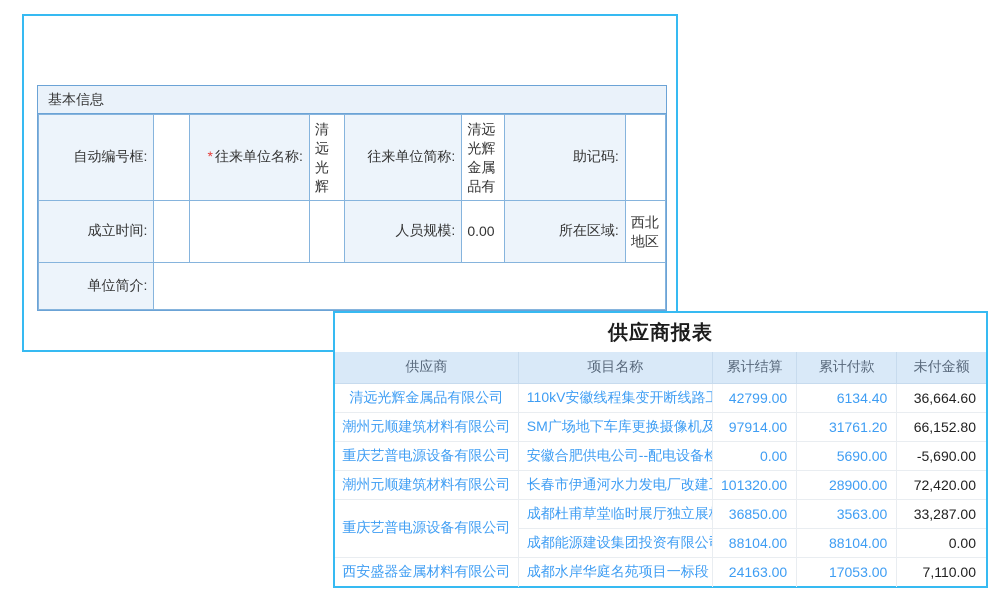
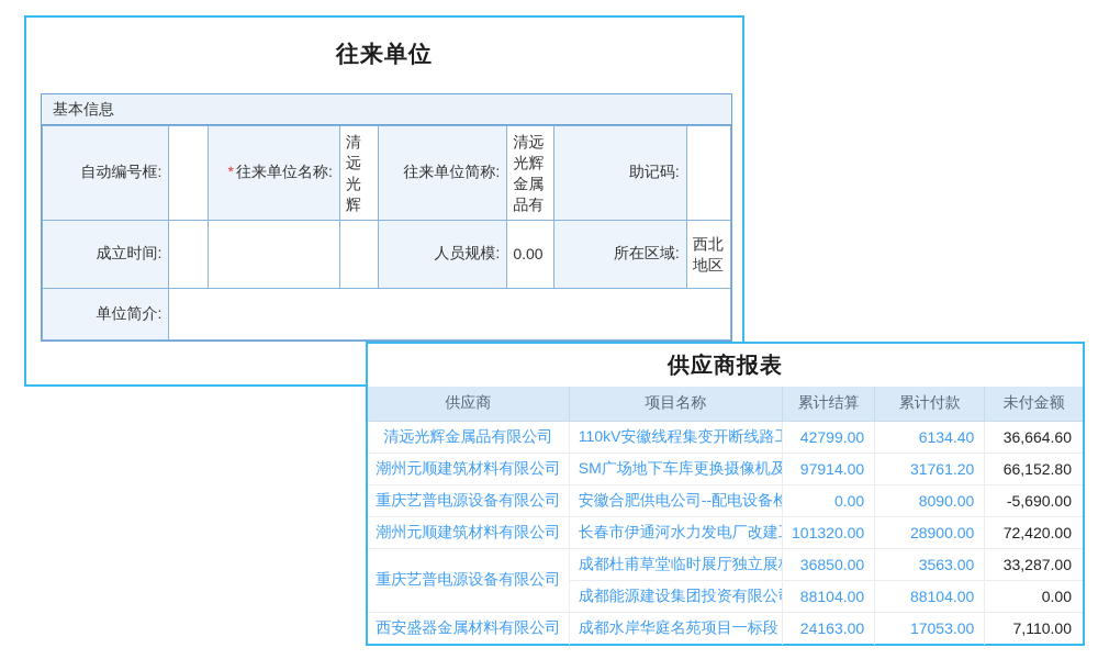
+ 往来单位
  基本信息
  自动编号框:		* 往来单位名称:	清远光辉	往来单位简称:	清远光辉金属品有	助记码:
  成立时间:				人员规模:	0.00	所在区域:	西北地区
  单位简介:
  供应商报表
  供应商	项目名称	累计结算	累计付款	未付金额
  清远光辉金属品有限公司	110kV安徽线程集变开断线路工	42799.00	6134.40	36,664.60
  潮州元顺建筑材料有限公司	SM广场地下车库更换摄像机及	97914.00	31761.20	66,152.80
- 重庆艺普电源设备有限公司	安徽合肥供电公司--配电设备检	0.00	5690.00	-5,690.00
+ 重庆艺普电源设备有限公司	安徽合肥供电公司--配电设备检	0.00	8090.00	-5,690.00
  潮州元顺建筑材料有限公司	长春市伊通河水力发电厂改建	101320.00	28900.00	72,420.00
  重庆艺普电源设备有限公司	成都杜甫草堂临时展厅独立展	36850.00	3563.00	33,287.00
  成都能源建设集团投资有限公	88104.00	88104.00	0.00
  西安盛器金属材料有限公司	成都水岸华庭名苑项目一标段	24163.00	17053.00	7,110.00
